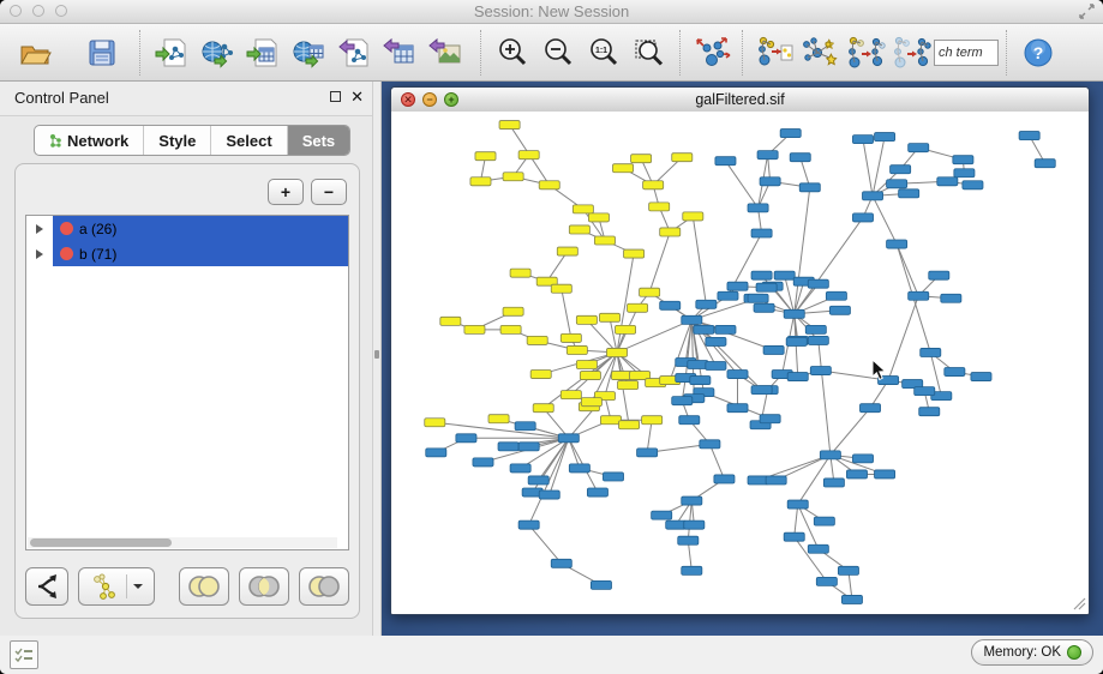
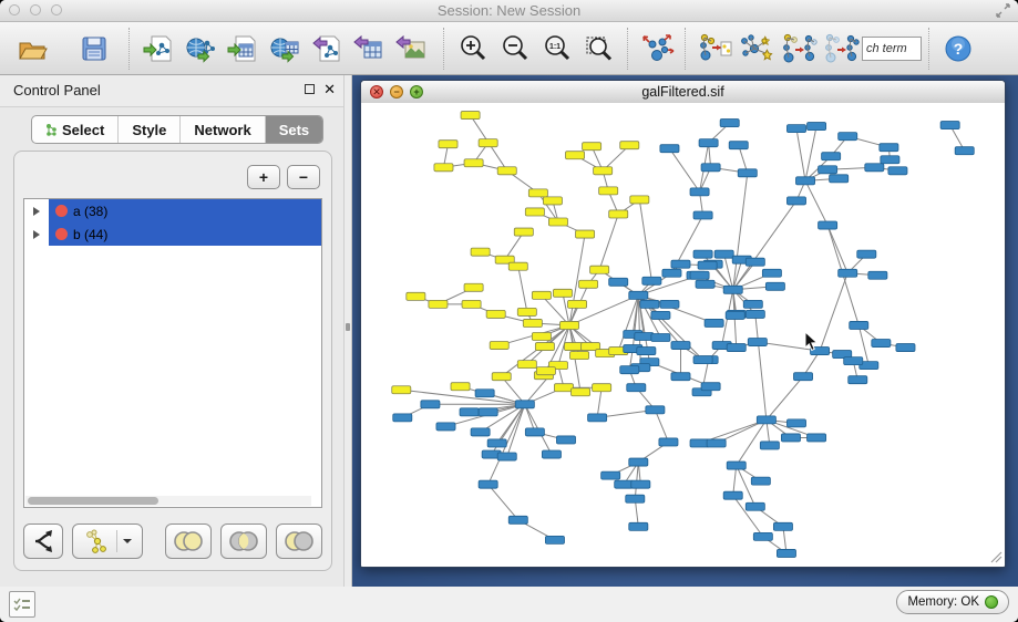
  Session: New Session
  ch term
  ?
  Control Panel
  ✕
- Network
+ Select
  Style
- Select
+ Network
  Sets
  +
  −
- a (26)
+ a (38)
- b (71)
+ b (44)
  ✕
  −
  +
  galFiltered.sif
  Memory: OK
